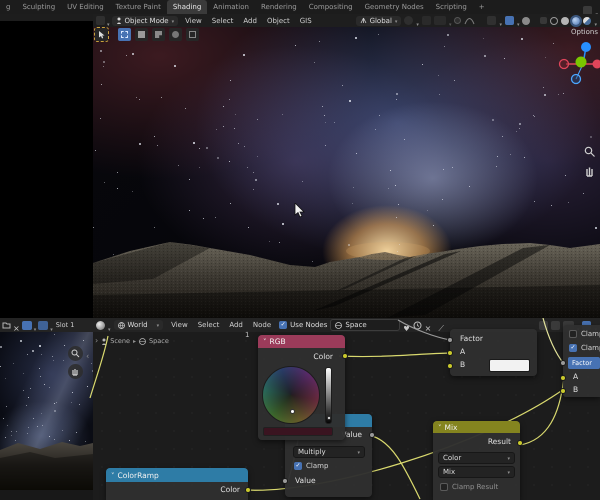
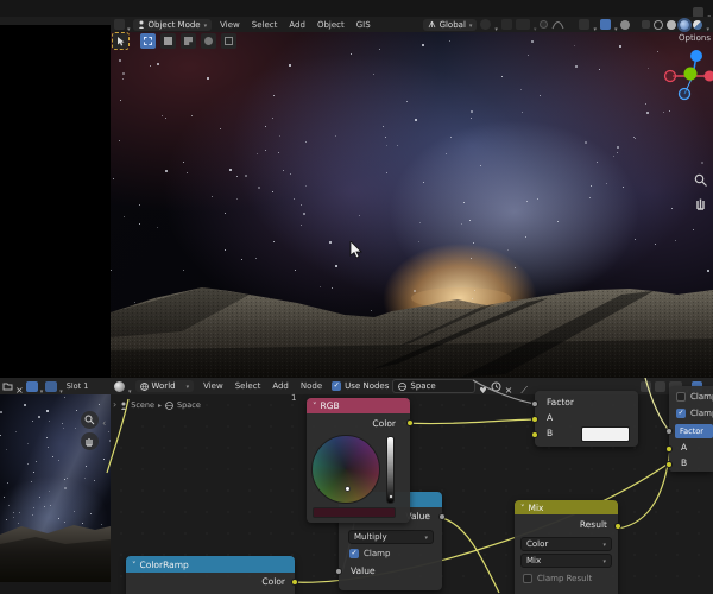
- g
- Sculpting
- UV Editing
- Texture Paint
- Shading
- Animation
- Rendering
- Compositing
- Geometry Nodes
- Scripting
- +
  Slot 1
  Object Mode
  View
  Select
  Add
  Object
  GIS
  Global
  Options
  World
  View
  Select
  Add
  Node
  Use Nodes
  Space
  Scene
  Space
  1
  alue
  Multiply
  Clamp
  Value
  RGB
  Color
  ColorRamp
  Color
  Mix
  Result
  Color
  Mix
  Clamp Result
  Factor
  A
  B
  Clam
  Clam
  Factor
  A
  B
